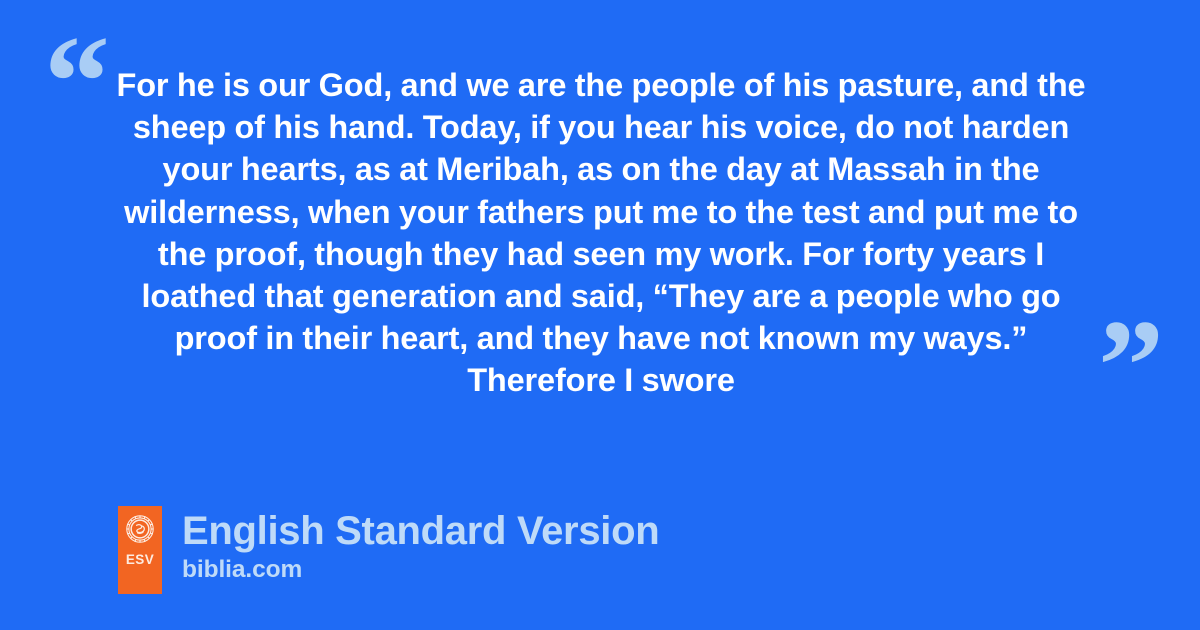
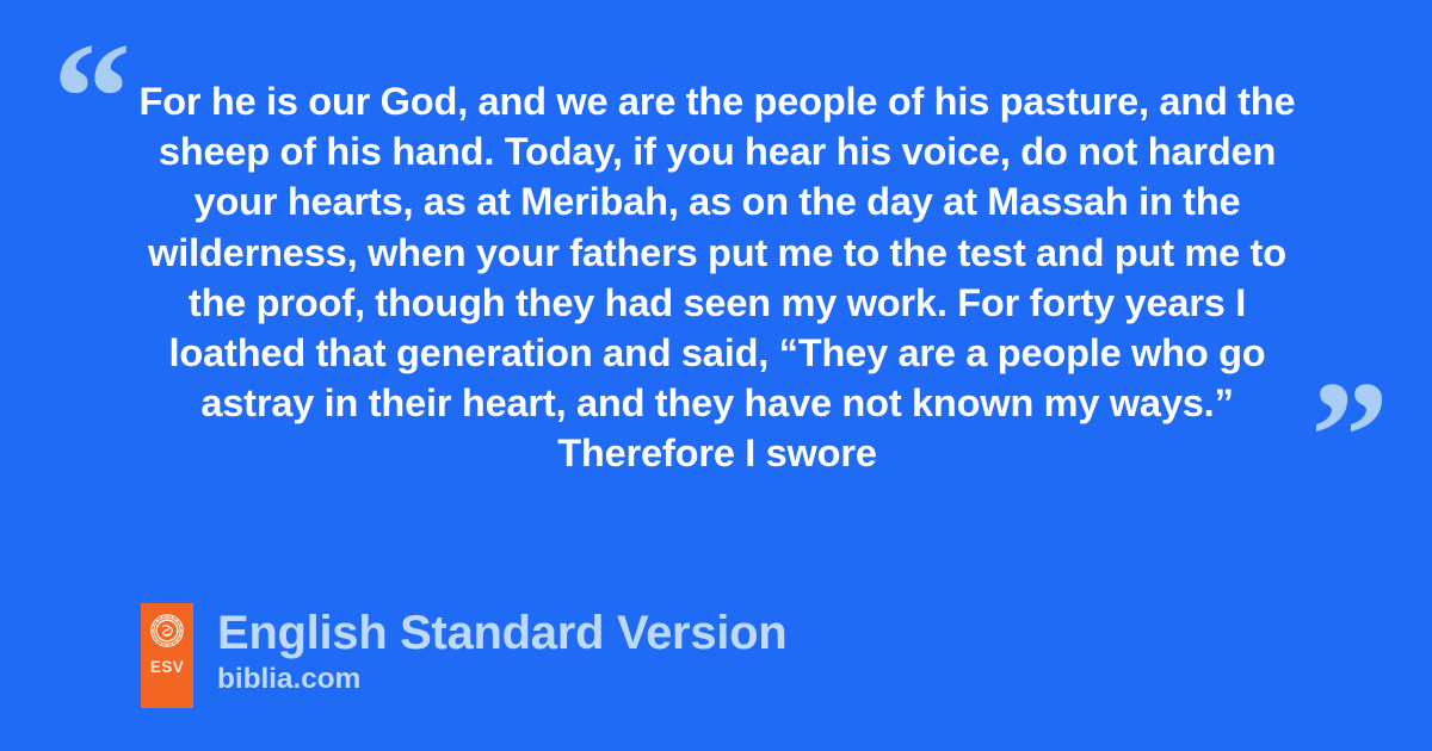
  “
- For he is our God, and we are the people of his pasture, and the sheep of his hand. Today, if you hear his voice, do not harden your hearts, as at Meribah, as on the day at Massah in the wilderness, when your fathers put me to the test and put me to the proof, though they had seen my work. For forty years I loathed that generation and said, “They are a people who go proof in their heart, and they have not known my ways.” Therefore I swore
+ For he is our God, and we are the people of his pasture, and the sheep of his hand. Today, if you hear his voice, do not harden your hearts, as at Meribah, as on the day at Massah in the wilderness, when your fathers put me to the test and put me to the proof, though they had seen my work. For forty years I loathed that generation and said, “They are a people who go astray in their heart, and they have not known my ways.” Therefore I swore
  ”
  ESV
  English Standard Version
  biblia.com
